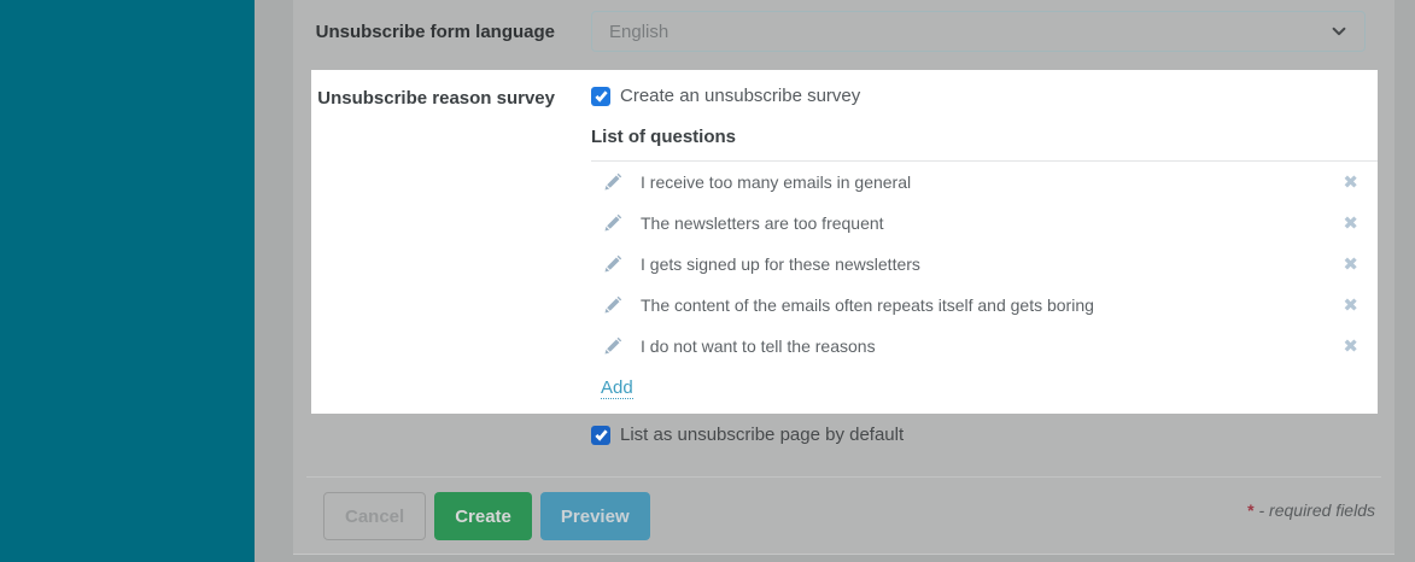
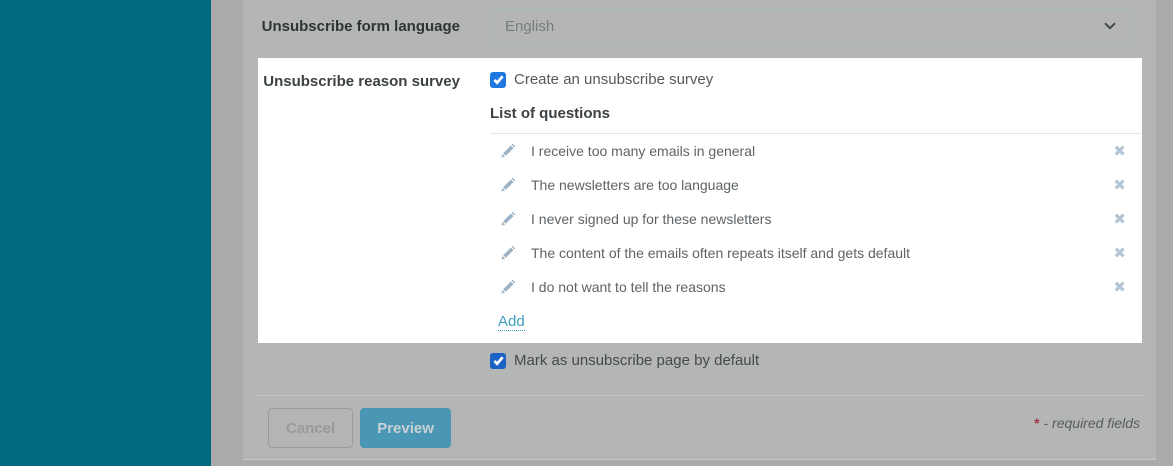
  Unsubscribe form language
  English
  Unsubscribe reason survey
  Create an unsubscribe survey
  List of questions
  I receive too many emails in general
  ✖
- The newsletters are too frequent
+ The newsletters are too language
  ✖
- I gets signed up for these newsletters
+ I never signed up for these newsletters
  ✖
- The content of the emails often repeats itself and gets boring
+ The content of the emails often repeats itself and gets default
  ✖
  I do not want to tell the reasons
  ✖
  Add
- List as unsubscribe page by default
+ Mark as unsubscribe page by default
  Cancel
- Create
  Preview
  * - required fields
